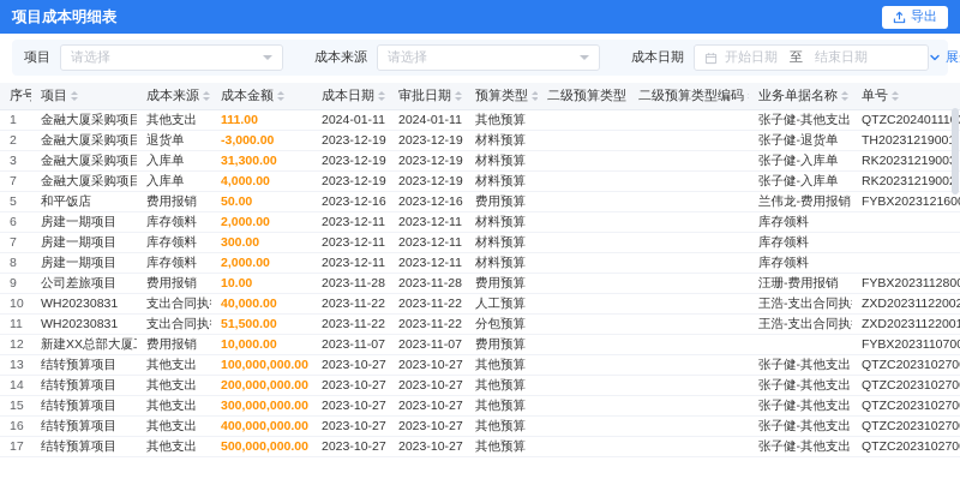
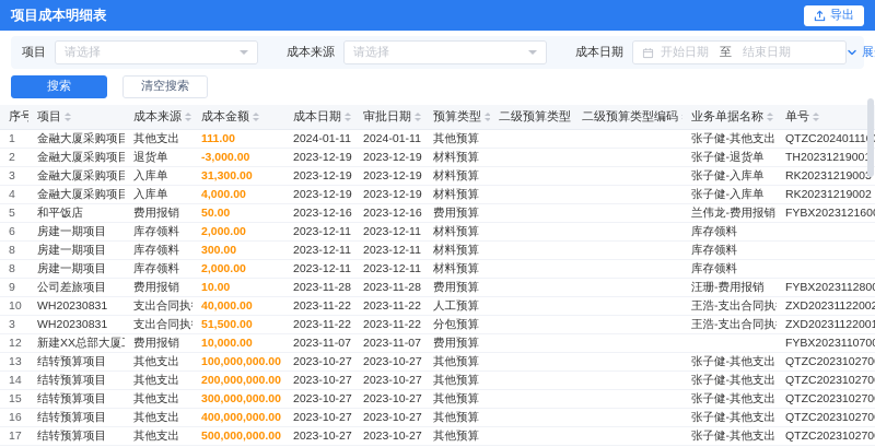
  项目成本明细表
  导出
  项目
  请选择
  成本来源
  请选择
  成本日期
  开始日期
  至
  结束日期
+ 搜索
+ 清空搜索
  序号	项目	成本来源	成本金额	成本日期	审批日期	预算类型	二级预算类型	二级预算类型编码	业务单据名称	单号
  1	金融大厦采购项目	其他支出	111.00	2024-01-11	2024-01-11	其他预算			张子健-其他支出	QTZC20240111
  2	金融大厦采购项目	退货单	-3,000.00	2023-12-19	2023-12-19	材料预算			张子健-退货单	TH2023121900
  3	金融大厦采购项目	入库单	31,300.00	2023-12-19	2023-12-19	材料预算			张子健-入库单	RK2023121900
- 7	金融大厦采购项目	入库单	4,000.00	2023-12-19	2023-12-19	材料预算			张子健-入库单	RK2023121900
+ 4	金融大厦采购项目	入库单	4,000.00	2023-12-19	2023-12-19	材料预算			张子健-入库单	RK20231219002
  5	和平饭店	费用报销	50.00	2023-12-16	2023-12-16	费用预算			兰伟龙-费用报销	FYBX202312160
  6	房建一期项目	库存领料	2,000.00	2023-12-11	2023-12-11	材料预算			库存领料
- 7	房建一期项目	库存领料	300.00	2023-12-11	2023-12-11	材料预算			库存领料
+ 8	房建一期项目	库存领料	300.00	2023-12-11	2023-12-11	材料预算			库存领料
  8	房建一期项目	库存领料	2,000.00	2023-12-11	2023-12-11	材料预算			库存领料
  9	公司差旅项目	费用报销	10.00	2023-11-28	2023-11-28	费用预算			汪珊-费用报销	FYBX202311280
  10	WH20230831	支出合同执	40,000.00	2023-11-22	2023-11-22	人工预算			王浩-支出合同执	ZXD2023112200
- 11	WH20230831	支出合同执	51,500.00	2023-11-22	2023-11-22	分包预算			王浩-支出合同执	ZXD2023112200
+ 3	WH20230831	支出合同执	51,500.00	2023-11-22	2023-11-22	分包预算			王浩-支出合同执	ZXD2023112200
  12	新建XX总部大厦	费用报销	10,000.00	2023-11-07	2023-11-07	费用预算				FYBX202311070
  13	结转预算项目	其他支出	100,000,000.00	2023-10-27	2023-10-27	其他预算			张子健-其他支出	QTZC202310270
  14	结转预算项目	其他支出	200,000,000.00	2023-10-27	2023-10-27	其他预算			张子健-其他支出	QTZC202310270
  15	结转预算项目	其他支出	300,000,000.00	2023-10-27	2023-10-27	其他预算			张子健-其他支出	QTZC202310270
  16	结转预算项目	其他支出	400,000,000.00	2023-10-27	2023-10-27	其他预算			张子健-其他支出	QTZC202310270
  17	结转预算项目	其他支出	500,000,000.00	2023-10-27	2023-10-27	其他预算			张子健-其他支出	QTZC202310270
